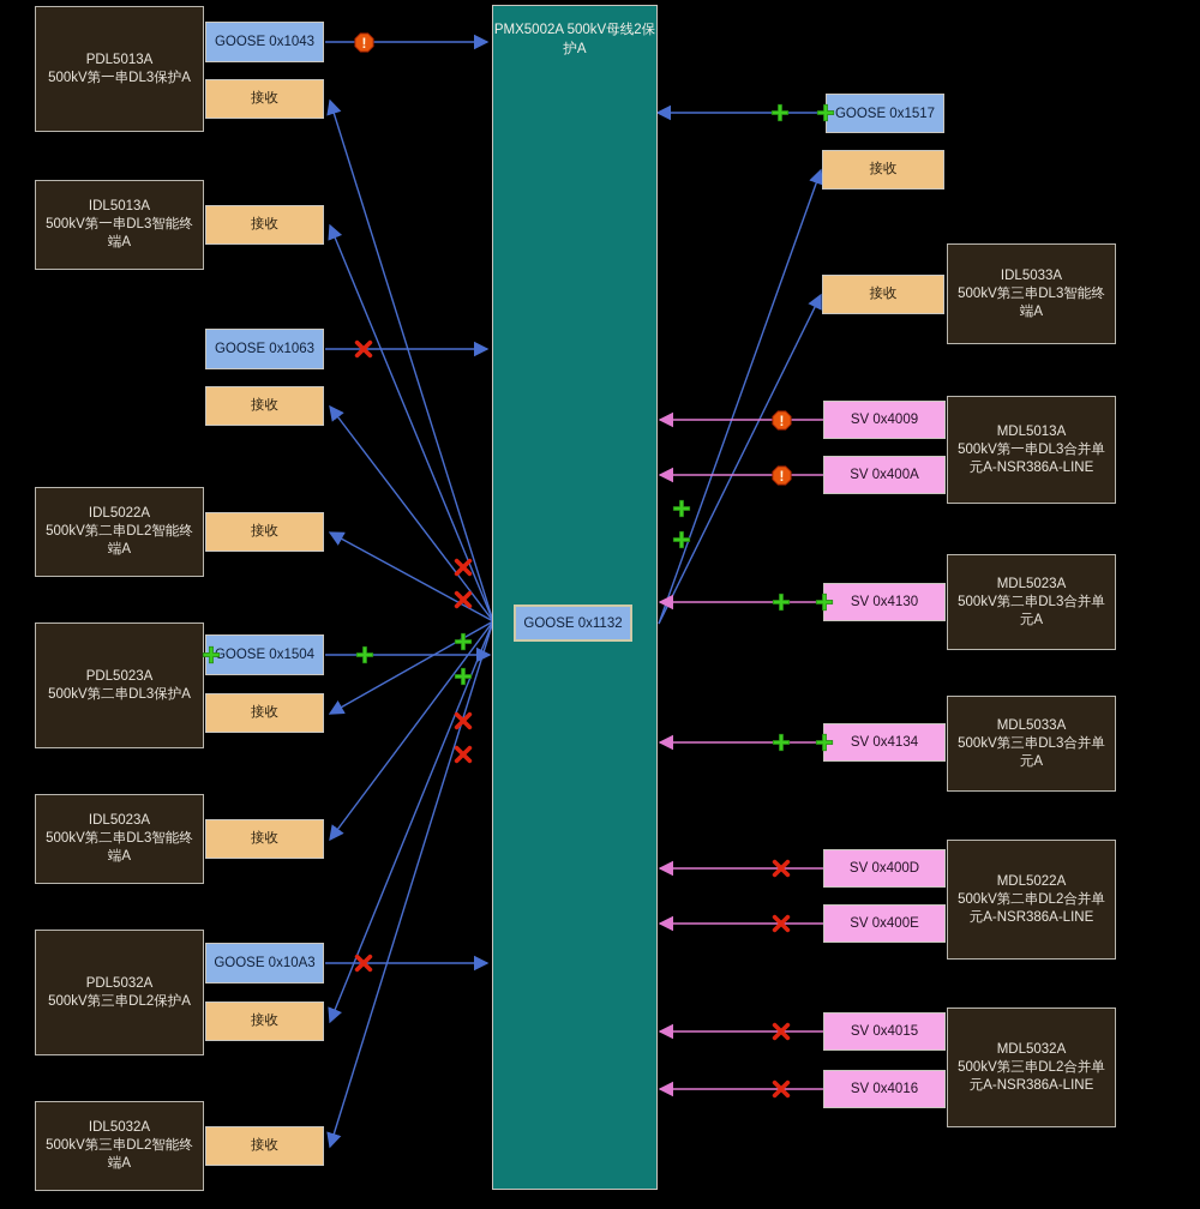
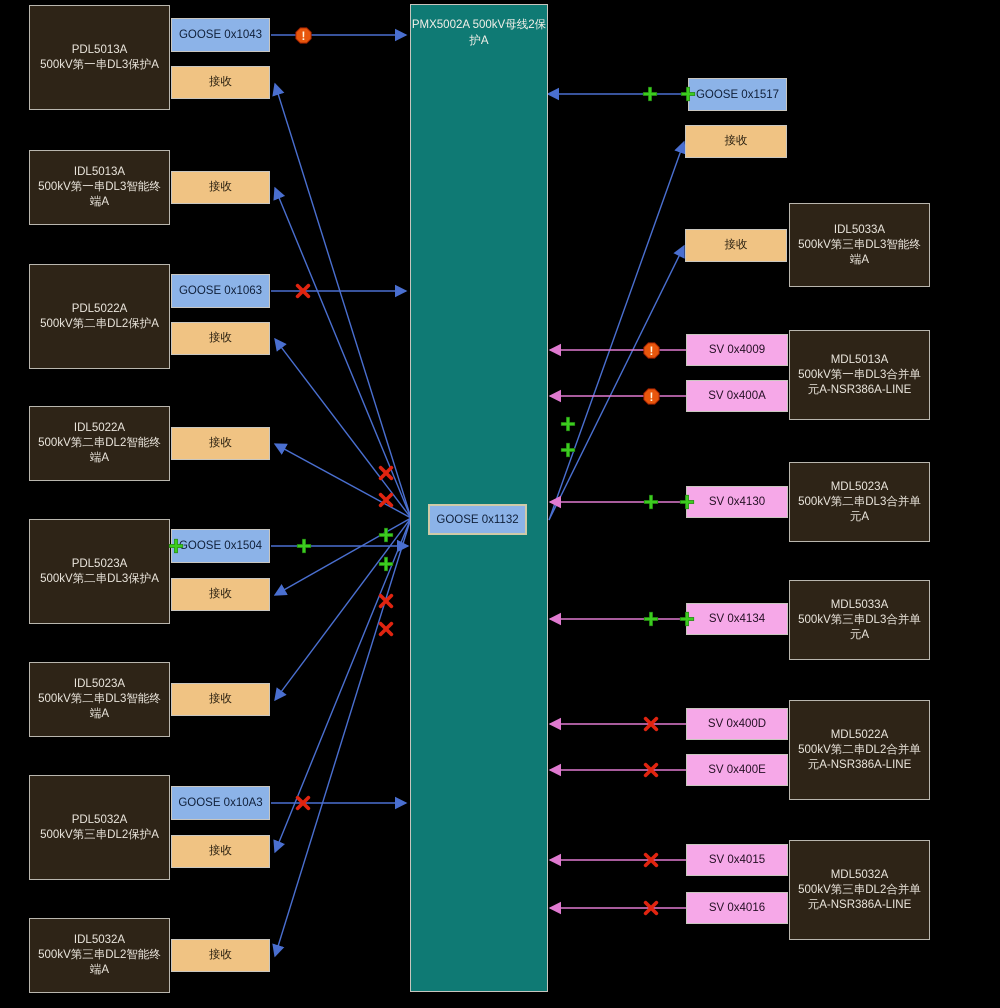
  PMX5002A 500kV母线2保护A
  GOOSE 0x1132
  PDL5013A
  500kV第一串DL3保护A
  GOOSE 0x1043
  接收
  IDL5013A
  500kV第一串DL3智能终
  端A
  接收
+ PDL5022A
+ 500kV第二串DL2保护A
  GOOSE 0x1063
  接收
  IDL5022A
  500kV第二串DL2智能终
  端A
  接收
  PDL5023A
  500kV第二串DL3保护A
  GOOSE 0x1504
  接收
  IDL5023A
  500kV第二串DL3智能终
  端A
  接收
  PDL5032A
  500kV第三串DL2保护A
  GOOSE 0x10A3
  接收
  IDL5032A
  500kV第三串DL2智能终
  端A
  接收
  GOOSE 0x1517
  接收
  IDL5033A
  500kV第三串DL3智能终
  端A
  接收
  MDL5013A
  500kV第一串DL3合并单
  元A-NSR386A-LINE
  SV 0x4009
  SV 0x400A
  MDL5023A
  500kV第二串DL3合并单
  元A
  SV 0x4130
  MDL5033A
  500kV第三串DL3合并单
  元A
  SV 0x4134
  MDL5022A
  500kV第二串DL2合并单
  元A-NSR386A-LINE
  SV 0x400D
  SV 0x400E
  MDL5032A
  500kV第三串DL2合并单
  元A-NSR386A-LINE
  SV 0x4015
  SV 0x4016
  !
  !
  !
